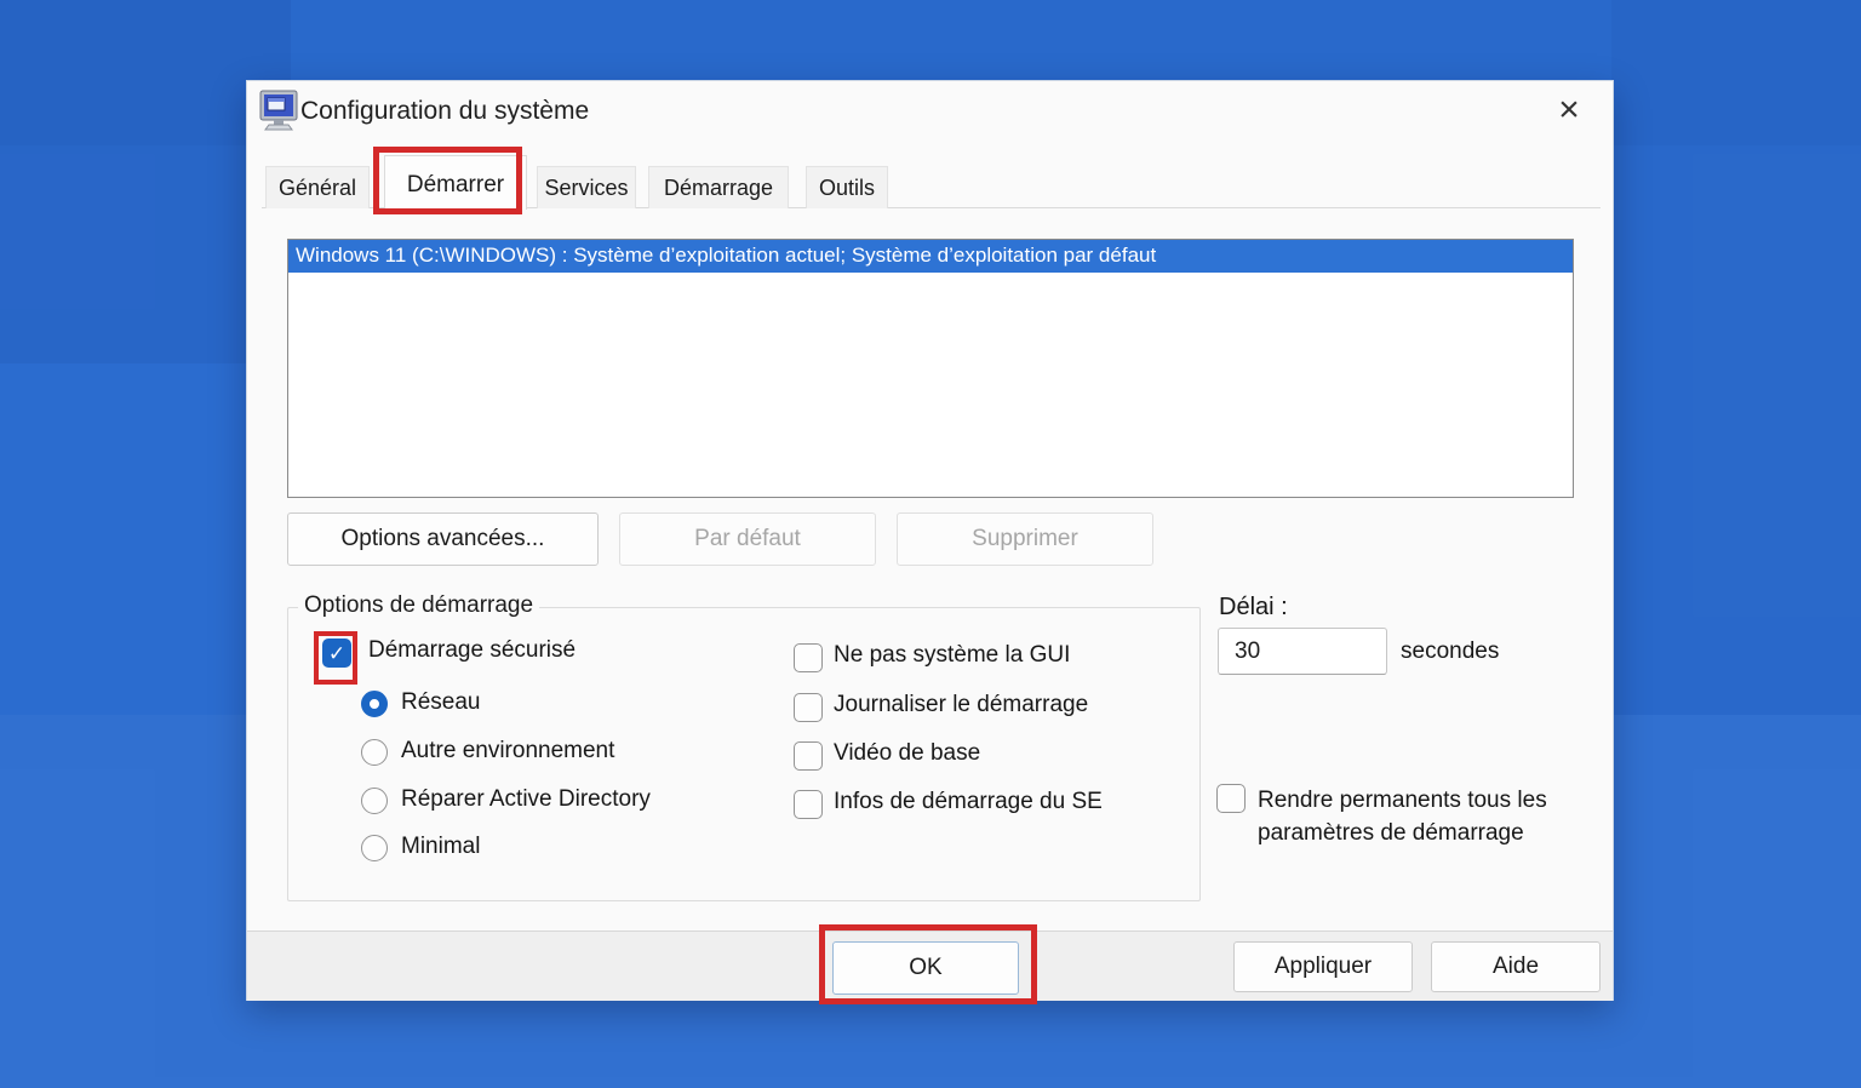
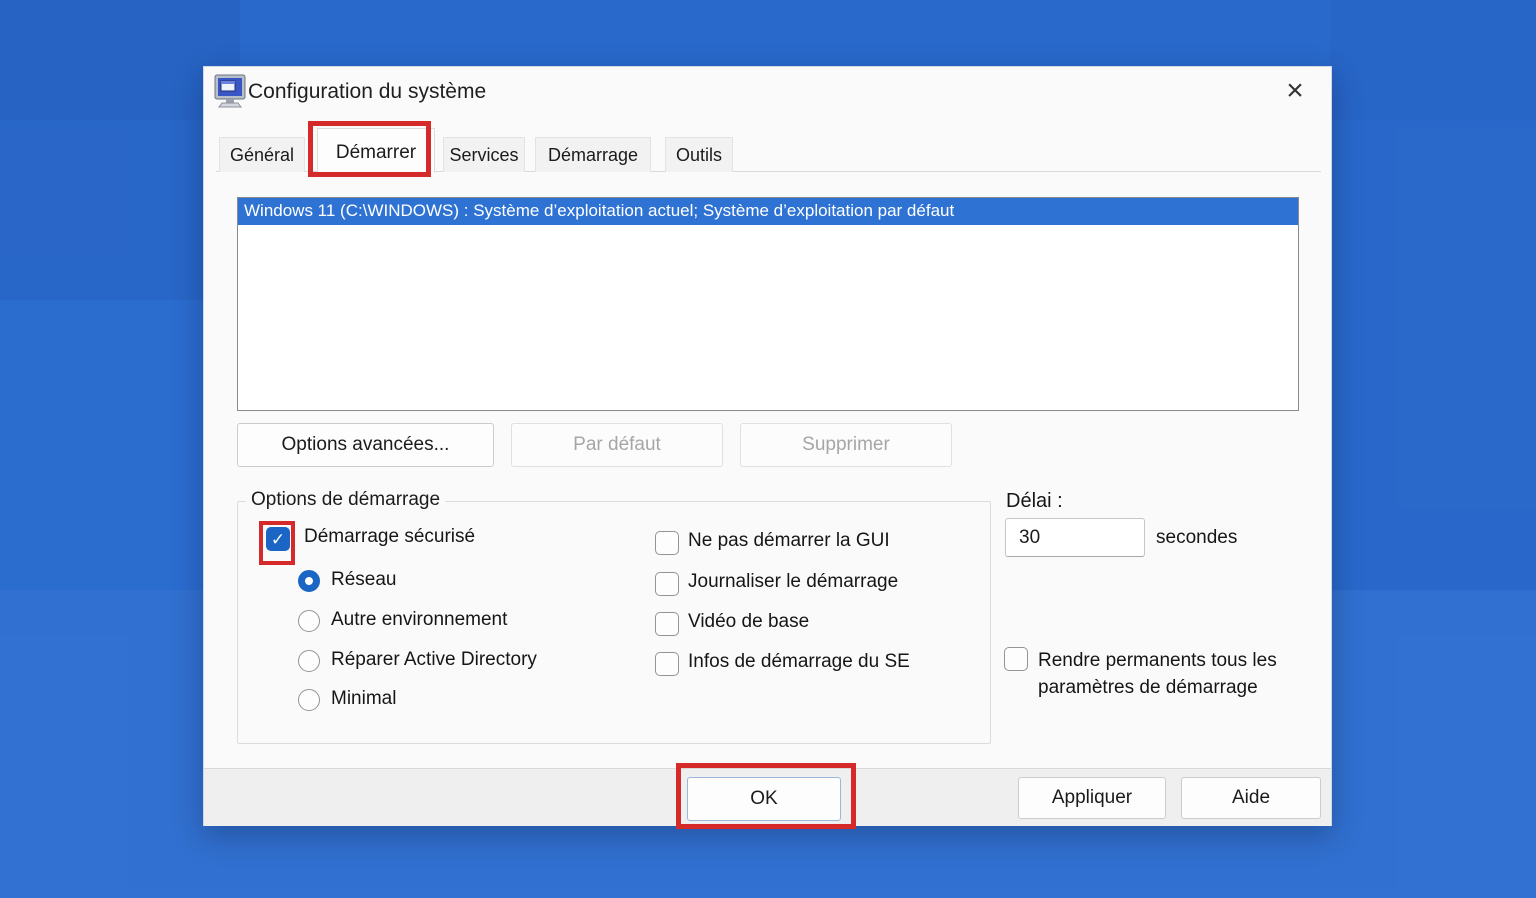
  Configuration du système
  ×
  Général
  Démarrer
  Services
  Démarrage
  Outils
  Windows 11 (C:\WINDOWS) : Système d’exploitation actuel; Système d’exploitation par défaut
  Options avancées...
  Par défaut
  Supprimer
  Options de démarrage
  ✓
  Démarrage sécurisé
  Réseau
  Autre environnement
  Réparer Active Directory
  Minimal
- Ne pas système la GUI
+ Ne pas démarrer la GUI
  Journaliser le démarrage
  Vidéo de base
  Infos de démarrage du SE
  Délai :
  30
  secondes
  Rendre permanents tous les
  paramètres de démarrage
  OK
  Appliquer
  Aide
